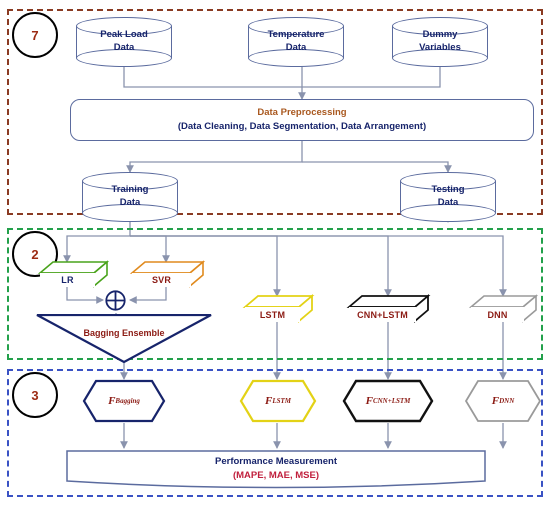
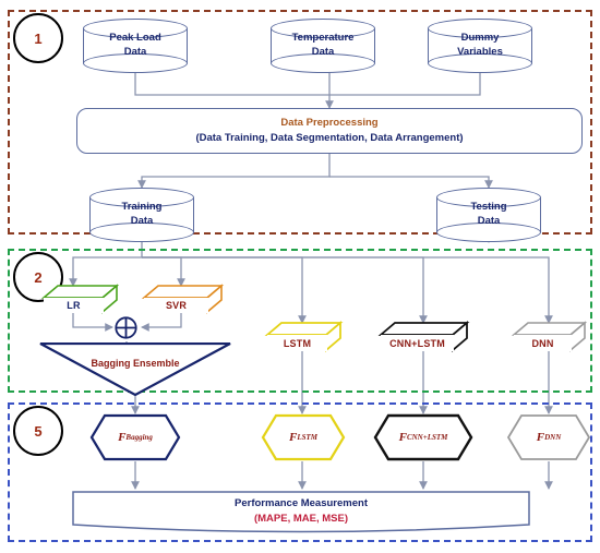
- 7
+ 1
  2
- 3
+ 5
  Peak Load
  Data
  Temperature
  Data
  Dummy
  Variables
  Data Preprocessing
- (Data Cleaning, Data Segmentation, Data Arrangement)
+ (Data Training, Data Segmentation, Data Arrangement)
  Training
  Data
  Testing
  Data
  LR
  SVR
  Bagging Ensemble
  LSTM
  CNN+LSTM
  DNN
  F
  Bagging
  F
  LSTM
  F
  CNN+LSTM
  F
  DNN
  Performance Measurement
  (MAPE, MAE, MSE)
